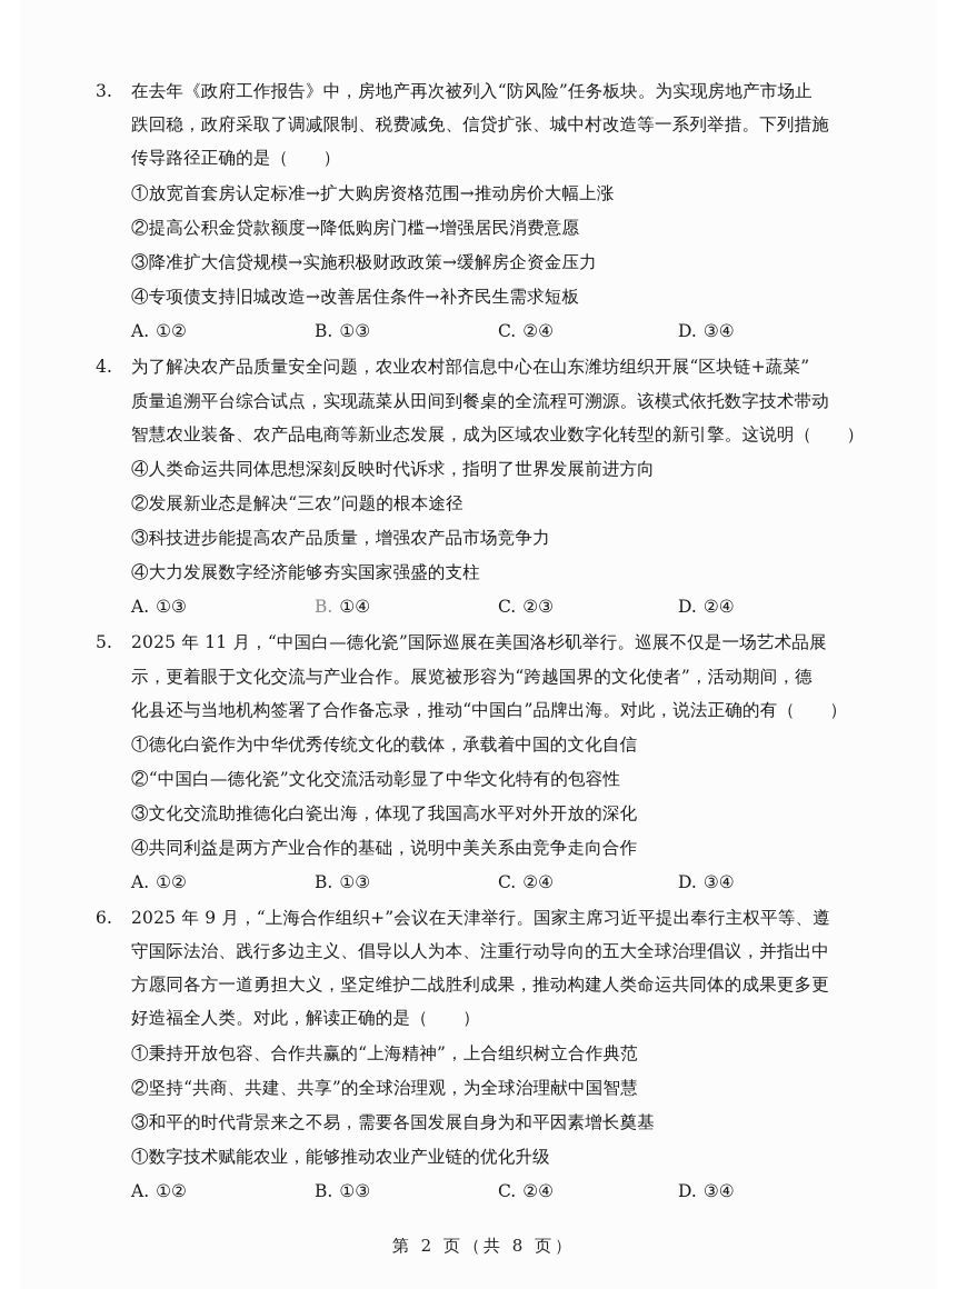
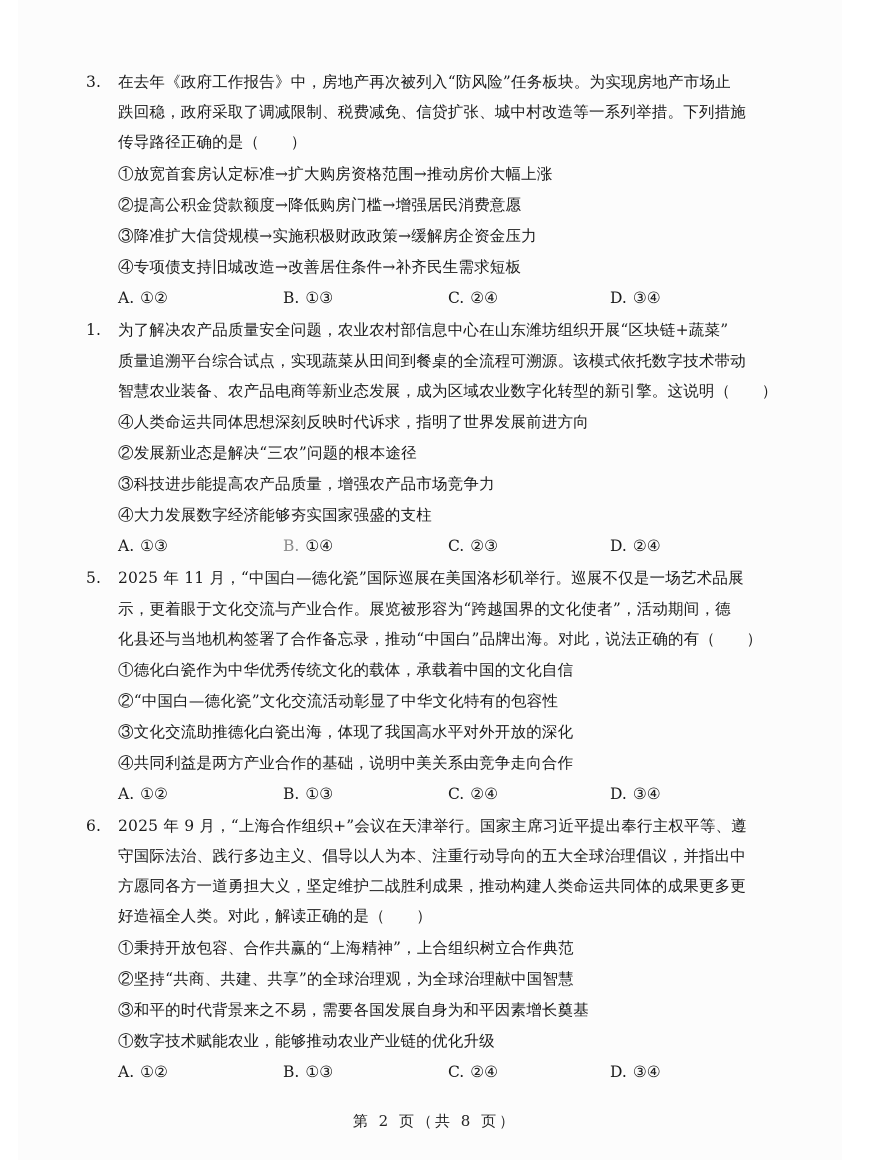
  3.
  在去年《政府工作报告》中，房地产再次被列入“防风险”任务板块。为实现房地产市场止
  跌回稳，政府采取了调减限制、税费减免、信贷扩张、城中村改造等一系列举措。下列措施
  传导路径正确的是（ ）
  ①放宽首套房认定标准→扩大购房资格范围→推动房价大幅上涨
  ②提高公积金贷款额度→降低购房门槛→增强居民消费意愿
  ③降准扩大信贷规模→实施积极财政政策→缓解房企资金压力
  ④专项债支持旧城改造→改善居住条件→补齐民生需求短板
  A. ①②
  B. ①③
  C. ②④
  D. ③④
- 4.
+ 1.
  为了解决农产品质量安全问题，农业农村部信息中心在山东潍坊组织开展“区块链+蔬菜”
  质量追溯平台综合试点，实现蔬菜从田间到餐桌的全流程可溯源。该模式依托数字技术带动
  智慧农业装备、农产品电商等新业态发展，成为区域农业数字化转型的新引擎。这说明（ ）
  ④人类命运共同体思想深刻反映时代诉求，指明了世界发展前进方向
  ②发展新业态是解决“三农”问题的根本途径
  ③科技进步能提高农产品质量，增强农产品市场竞争力
  ④大力发展数字经济能够夯实国家强盛的支柱
  A. ①③
  B. ①④
  C. ②③
  D. ②④
  5.
  2025 年 11 月，“中国白—德化瓷”国际巡展在美国洛杉矶举行。巡展不仅是一场艺术品展
  示，更着眼于文化交流与产业合作。展览被形容为“跨越国界的文化使者”，活动期间，德
  化县还与当地机构签署了合作备忘录，推动“中国白”品牌出海。对此，说法正确的有（ ）
  ①德化白瓷作为中华优秀传统文化的载体，承载着中国的文化自信
  ②“中国白—德化瓷”文化交流活动彰显了中华文化特有的包容性
  ③文化交流助推德化白瓷出海，体现了我国高水平对外开放的深化
  ④共同利益是两方产业合作的基础，说明中美关系由竞争走向合作
  A. ①②
  B. ①③
  C. ②④
  D. ③④
  6.
  2025 年 9 月，“上海合作组织+”会议在天津举行。国家主席习近平提出奉行主权平等、遵
  守国际法治、践行多边主义、倡导以人为本、注重行动导向的五大全球治理倡议，并指出中
  方愿同各方一道勇担大义，坚定维护二战胜利成果，推动构建人类命运共同体的成果更多更
  好造福全人类。对此，解读正确的是（ ）
  ①秉持开放包容、合作共赢的“上海精神”，上合组织树立合作典范
  ②坚持“共商、共建、共享”的全球治理观，为全球治理献中国智慧
  ③和平的时代背景来之不易，需要各国发展自身为和平因素增长奠基
  ①数字技术赋能农业，能够推动农业产业链的优化升级
  A. ①②
  B. ①③
  C. ②④
  D. ③④
  第 2 页（共 8 页）
